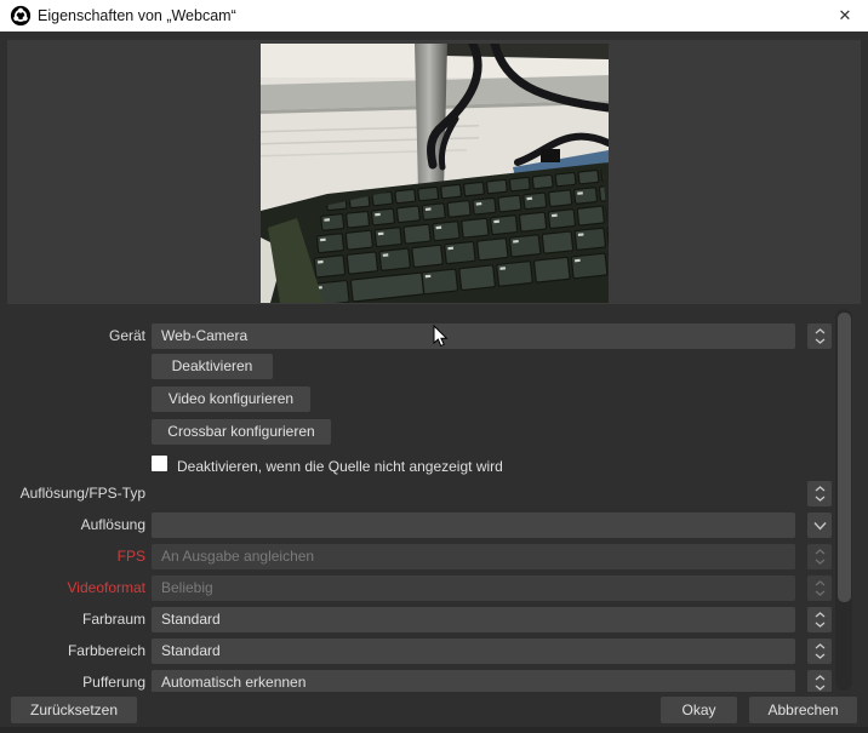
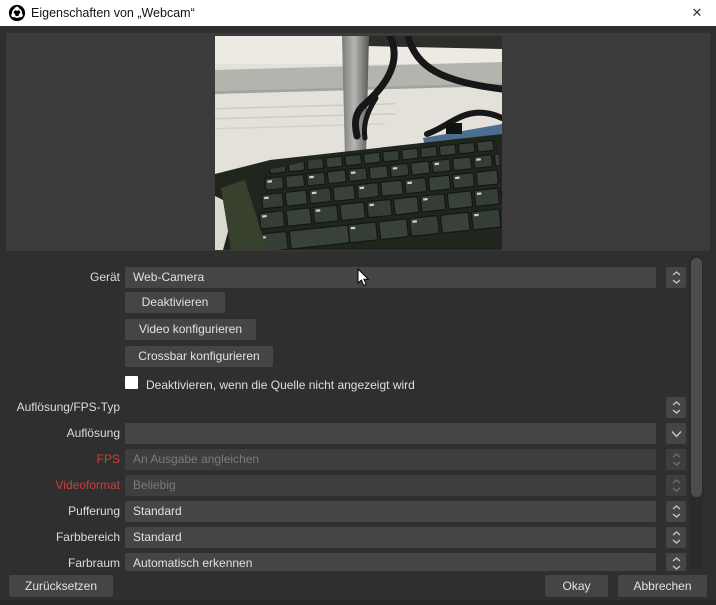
  Eigenschaften von „Webcam“
  ✕
  Gerät
  Web-Camera
  Deaktivieren
  Video konfigurieren
  Crossbar konfigurieren
  Deaktivieren, wenn die Quelle nicht angezeigt wird
  Auflösung/FPS-Typ
  Auflösung
  FPS
  An Ausgabe angleichen
  Videoformat
  Beliebig
- Farbraum
+ Pufferung
  Standard
  Farbbereich
  Standard
- Pufferung
+ Farbraum
  Automatisch erkennen
  Zurücksetzen
  Okay
  Abbrechen
